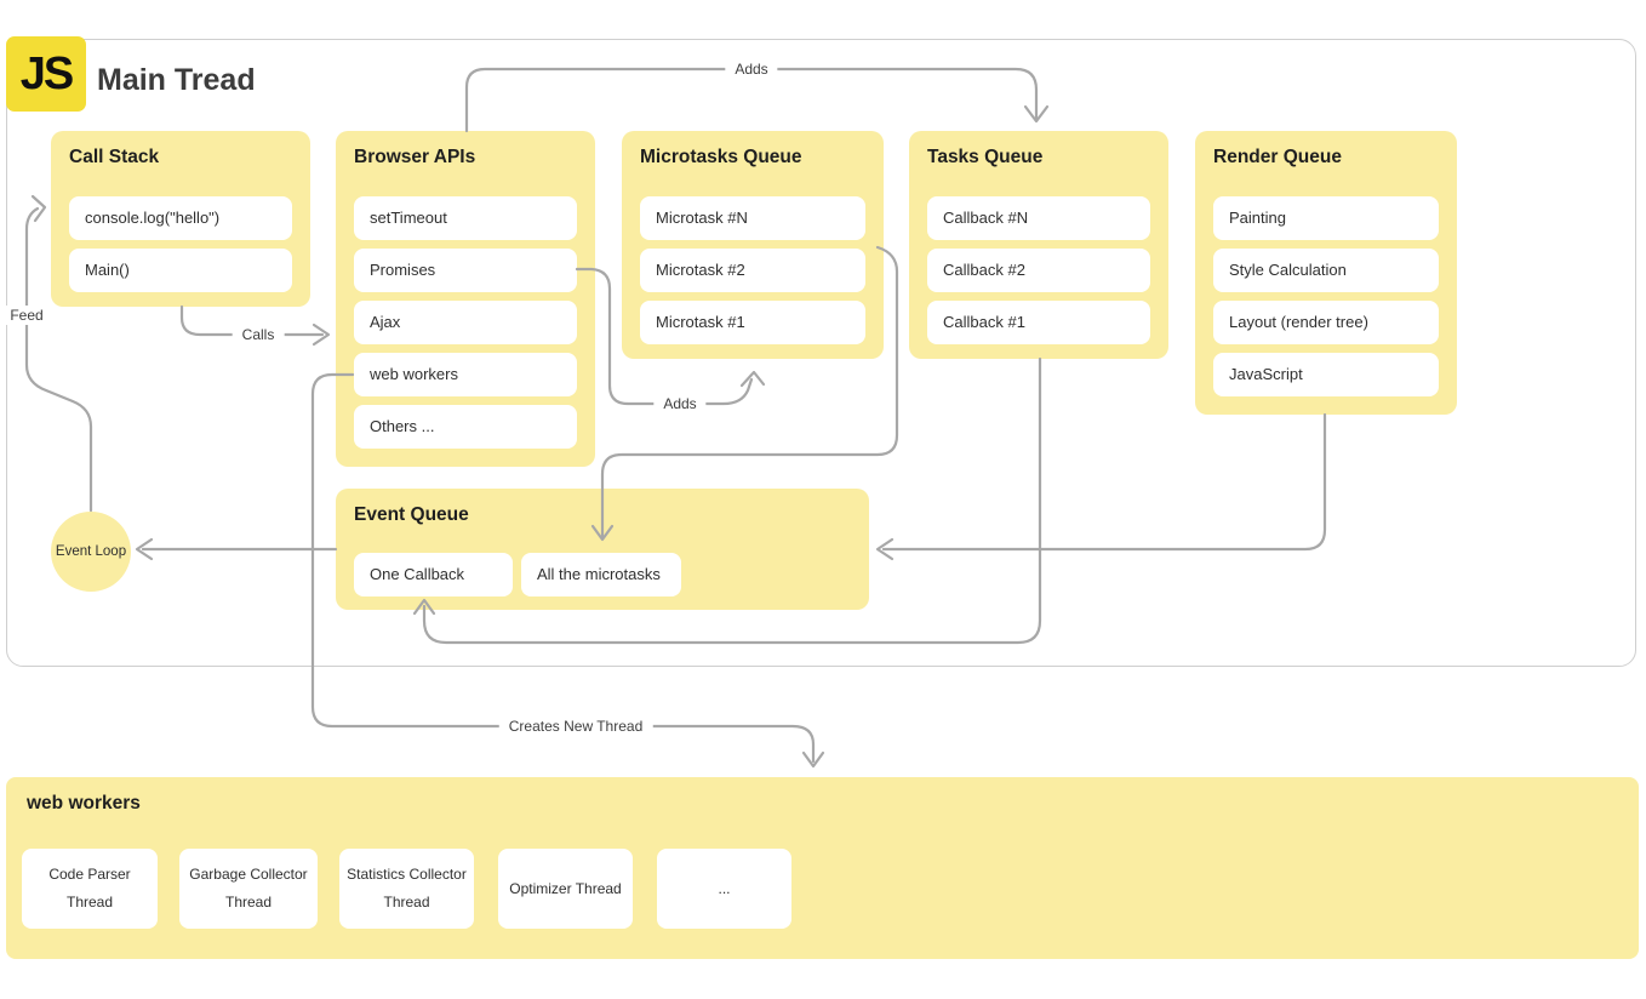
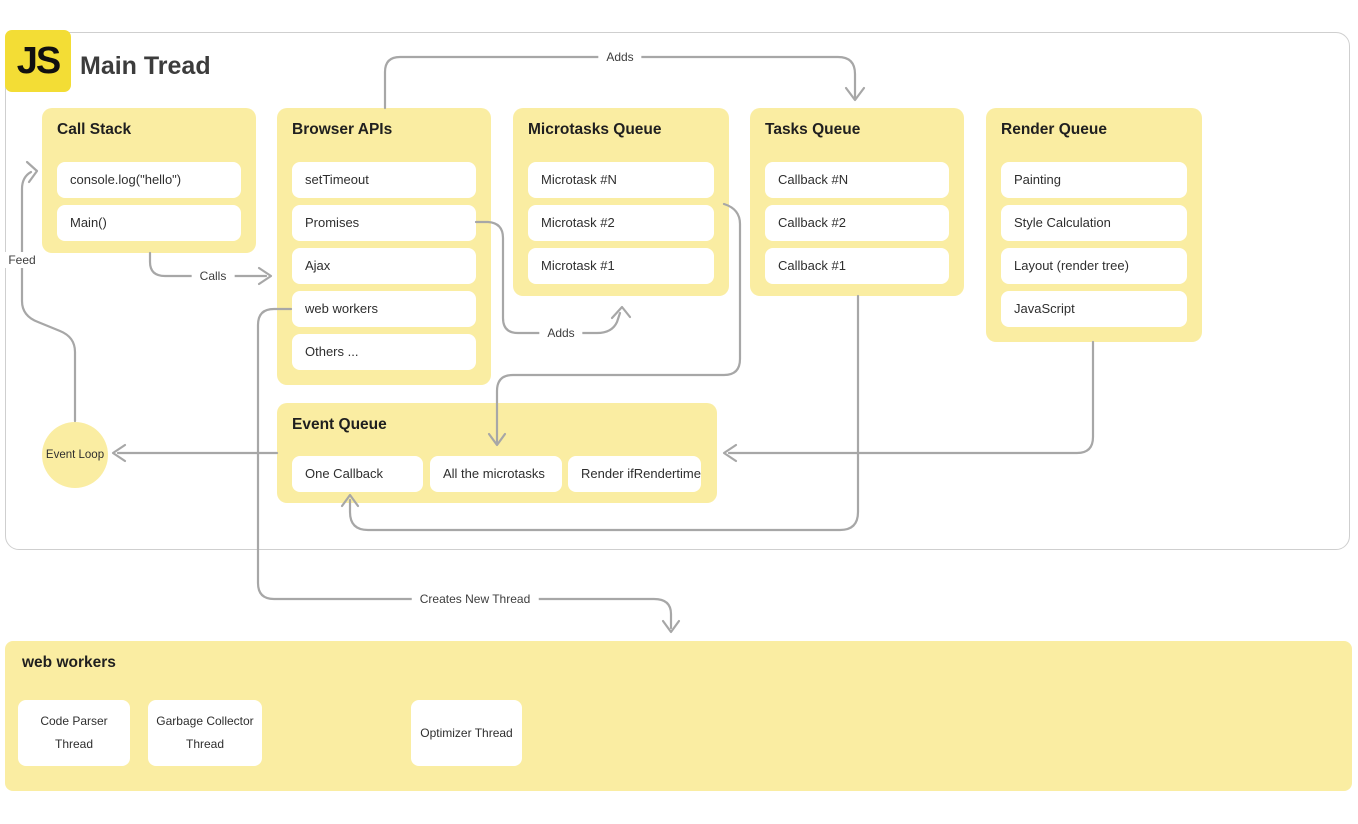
  JS
  Main Tread
  Call Stack
  console.log("hello")
  Main()
  Browser APIs
  setTimeout
  Promises
  Ajax
  web workers
  Others ...
  Microtasks Queue
  Microtask #N
  Microtask #2
  Microtask #1
  Tasks Queue
  Callback #N
  Callback #2
  Callback #1
  Render Queue
  Painting
  Style Calculation
  Layout (render tree)
  JavaScript
  Event Queue
  One Callback
  All the microtasks
+ Render ifRendertime
  Event Loop
  web workers
  Code Parser Thread
  Garbage Collector Thread
- Statistics Collector Thread
  Optimizer Thread
- ...
  Adds
  Calls
  Feed
  Adds
  Creates New Thread
